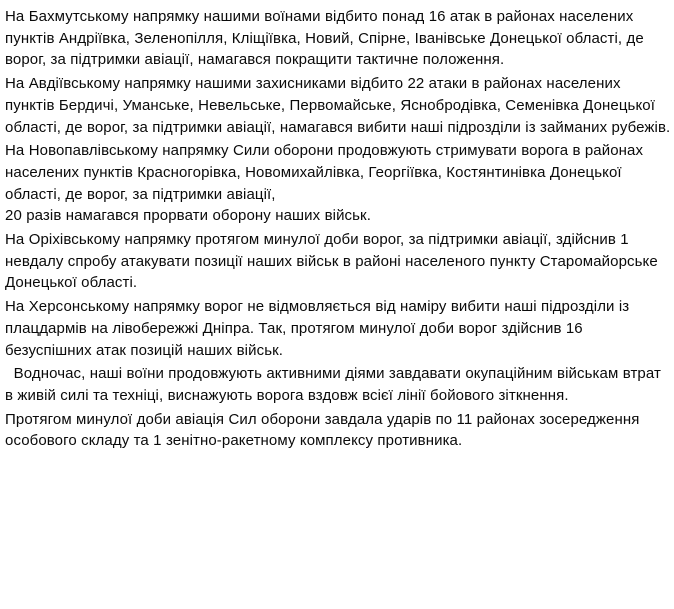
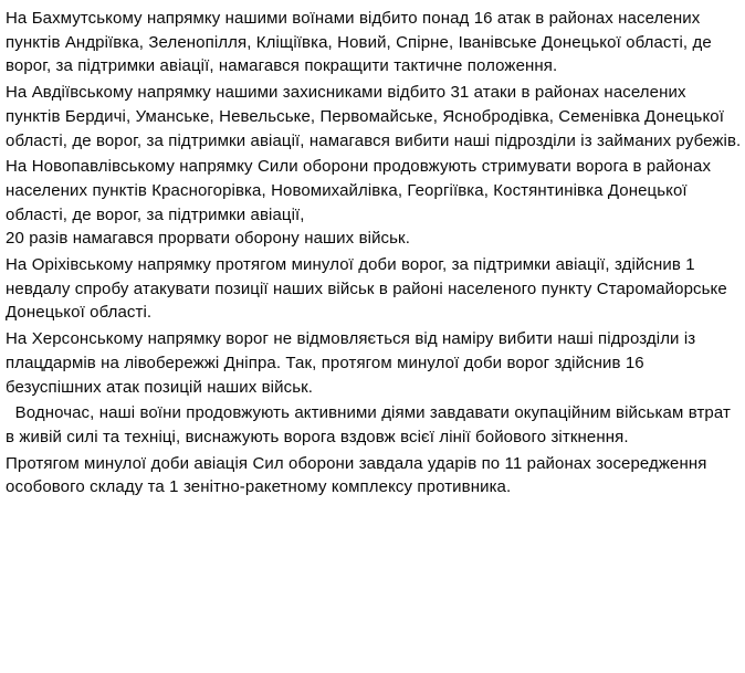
  На Бахмутському напрямку нашими воїнами відбито понад 16 атак в районах населених пунктів Андріївка, Зеленопілля, Кліщіївка, Новий, Спірне, Іванівське Донецької області, де ворог, за підтримки авіації, намагався покращити тактичне положення.
- На Авдіївському напрямку нашими захисниками відбито 22 атаки в районах населених пунктів Бердичі, Уманське, Невельське, Первомайське, Яснобродівка, Семенівка Донецької області, де ворог, за підтримки авіації, намагався вибити наші підрозділи із займаних рубежів.
+ На Авдіївському напрямку нашими захисниками відбито 31 атаки в районах населених пунктів Бердичі, Уманське, Невельське, Первомайське, Яснобродівка, Семенівка Донецької області, де ворог, за підтримки авіації, намагався вибити наші підрозділи із займаних рубежів.
  На Новопавлівському напрямку Сили оборони продовжують стримувати ворога в районах населених пунктів Красногорівка, Новомихайлівка, Георгіївка, Костянтинівка Донецької області, де ворог, за підтримки авіації,
  20 разів намагався прорвати оборону наших військ.
  На Оріхівському напрямку протягом минулої доби ворог, за підтримки авіації, здійснив 1 невдалу спробу атакувати позиції наших військ в районі населеного пункту Старомайорське Донецької області.
  На Херсонському напрямку ворог не відмовляється від наміру вибити наші підрозділи із плацдармів на лівобережжі Дніпра. Так, протягом минулої доби ворог здійснив 16 безуспішних атак позицій наших військ.
  Водночас, наші воїни продовжують активними діями завдавати окупаційним військам втрат в живій силі та техніці, виснажують ворога вздовж всієї лінії бойового зіткнення.
  Протягом минулої доби авіація Сил оборони завдала ударів по 11 районах зосередження особового складу та 1 зенітно-ракетному комплексу противника.
